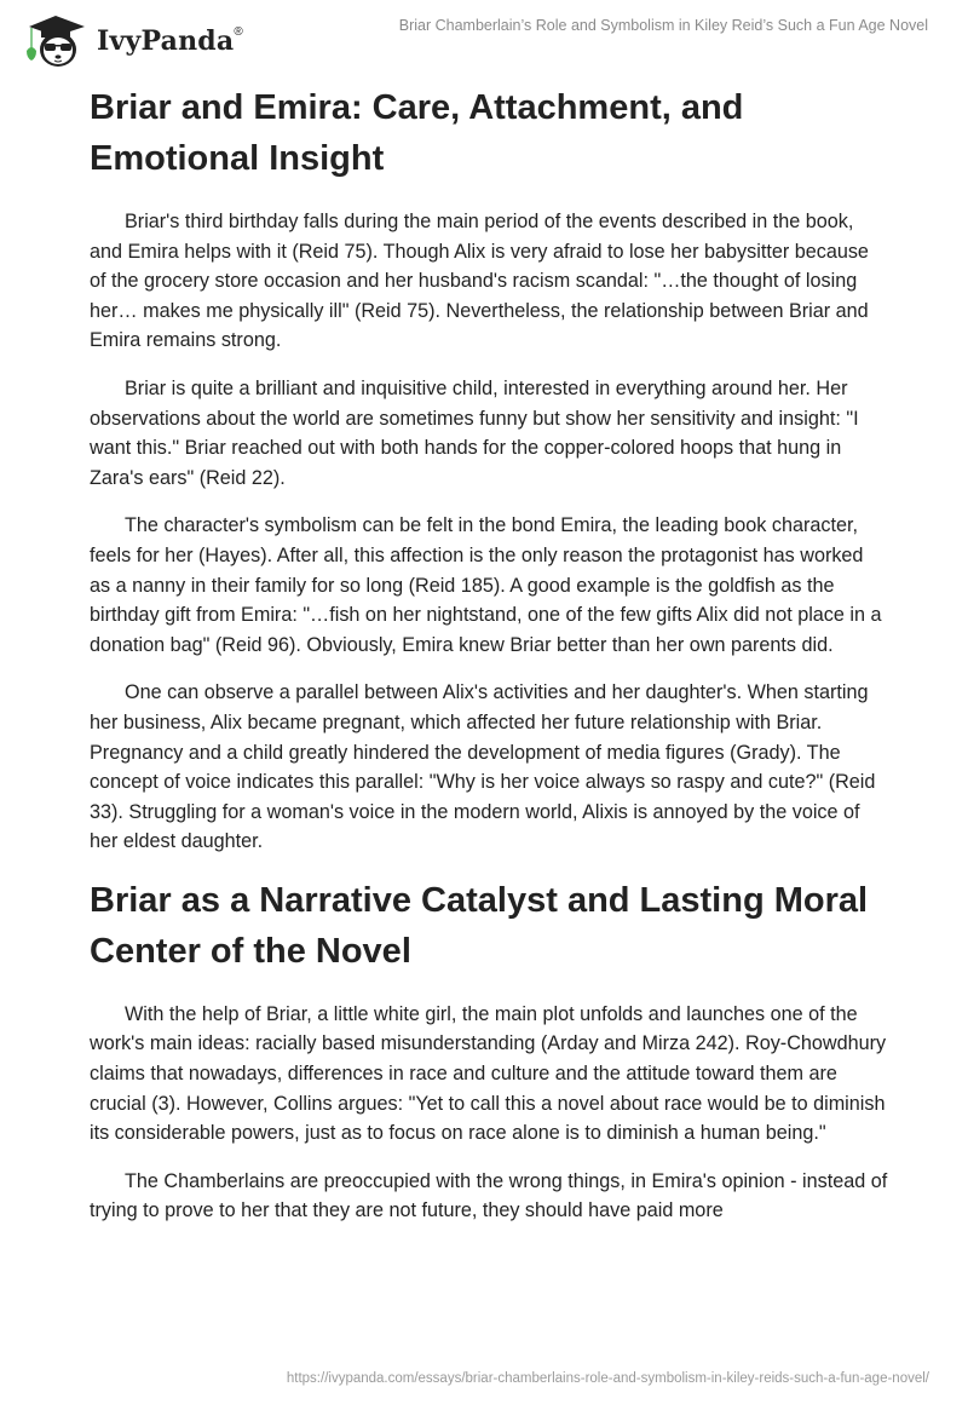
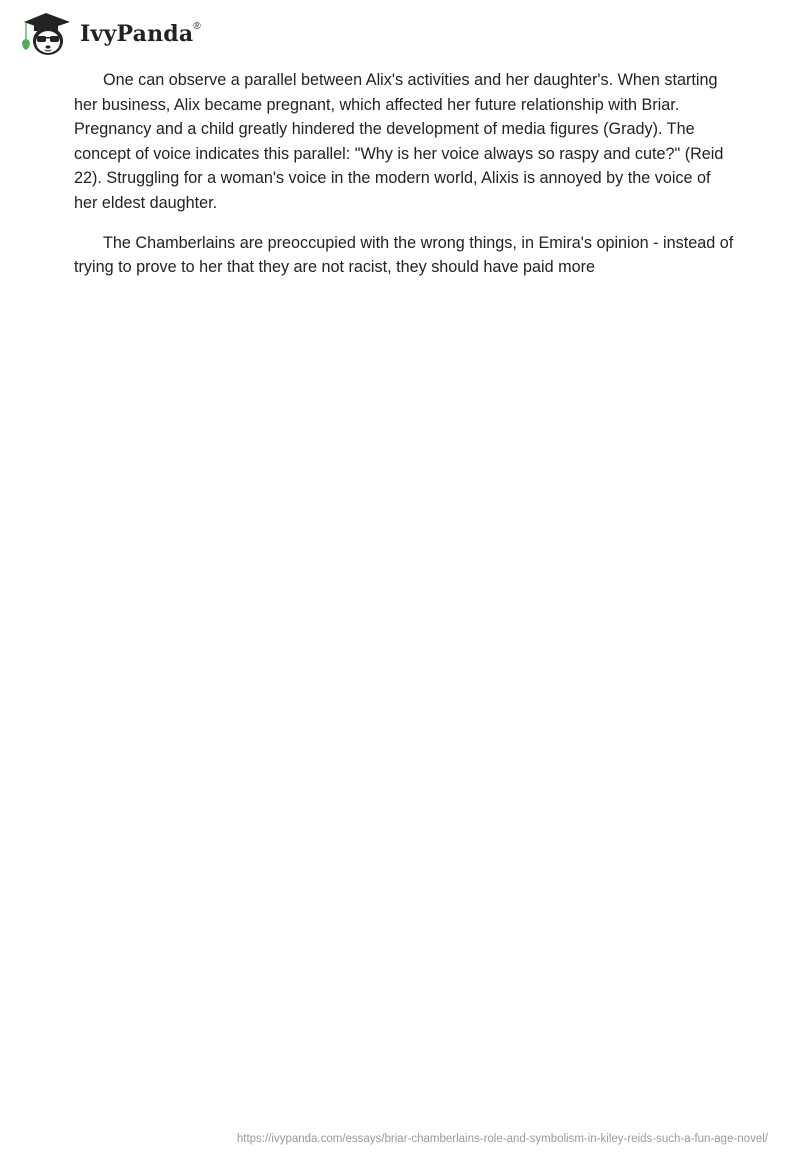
  IvyPanda®
- Briar Chamberlain’s Role and Symbolism in Kiley Reid’s Such a Fun Age Novel
- Briar and Emira: Care, Attachment, and Emotional Insight
- Briar's third birthday falls during the main period of the events described in the book, and Emira helps with it (Reid 75). Though Alix is very afraid to lose her babysitter because of the grocery store occasion and her husband's racism scandal: "…the thought of losing her… makes me physically ill" (Reid 75). Nevertheless, the relationship between Briar and Emira remains strong.
- Briar is quite a brilliant and inquisitive child, interested in everything around her. Her observations about the world are sometimes funny but show her sensitivity and insight: "I want this." Briar reached out with both hands for the copper-colored hoops that hung in Zara's ears" (Reid 22).
- The character's symbolism can be felt in the bond Emira, the leading book character, feels for her (Hayes). After all, this affection is the only reason the protagonist has worked as a nanny in their family for so long (Reid 185). A good example is the goldfish as the birthday gift from Emira: "…fish on her nightstand, one of the few gifts Alix did not place in a donation bag" (Reid 96). Obviously, Emira knew Briar better than her own parents did.
- One can observe a parallel between Alix's activities and her daughter's. When starting her business, Alix became pregnant, which affected her future relationship with Briar. Pregnancy and a child greatly hindered the development of media figures (Grady). The concept of voice indicates this parallel: "Why is her voice always so raspy and cute?" (Reid 33). Struggling for a woman's voice in the modern world, Alixis is annoyed by the voice of her eldest daughter.
+ One can observe a parallel between Alix's activities and her daughter's. When starting her business, Alix became pregnant, which affected her future relationship with Briar. Pregnancy and a child greatly hindered the development of media figures (Grady). The concept of voice indicates this parallel: "Why is her voice always so raspy and cute?" (Reid 22). Struggling for a woman's voice in the modern world, Alixis is annoyed by the voice of her eldest daughter.
- Briar as a Narrative Catalyst and Lasting Moral Center of the Novel
- With the help of Briar, a little white girl, the main plot unfolds and launches one of the work's main ideas: racially based misunderstanding (Arday and Mirza 242). Roy-Chowdhury claims that nowadays, differences in race and culture and the attitude toward them are crucial (3). However, Collins argues: "Yet to call this a novel about race would be to diminish its considerable powers, just as to focus on race alone is to diminish a human being."
- The Chamberlains are preoccupied with the wrong things, in Emira's opinion - instead of trying to prove to her that they are not future, they should have paid more
+ The Chamberlains are preoccupied with the wrong things, in Emira's opinion - instead of trying to prove to her that they are not racist, they should have paid more
  https://ivypanda.com/essays/briar-chamberlains-role-and-symbolism-in-kiley-reids-such-a-fun-age-novel/
